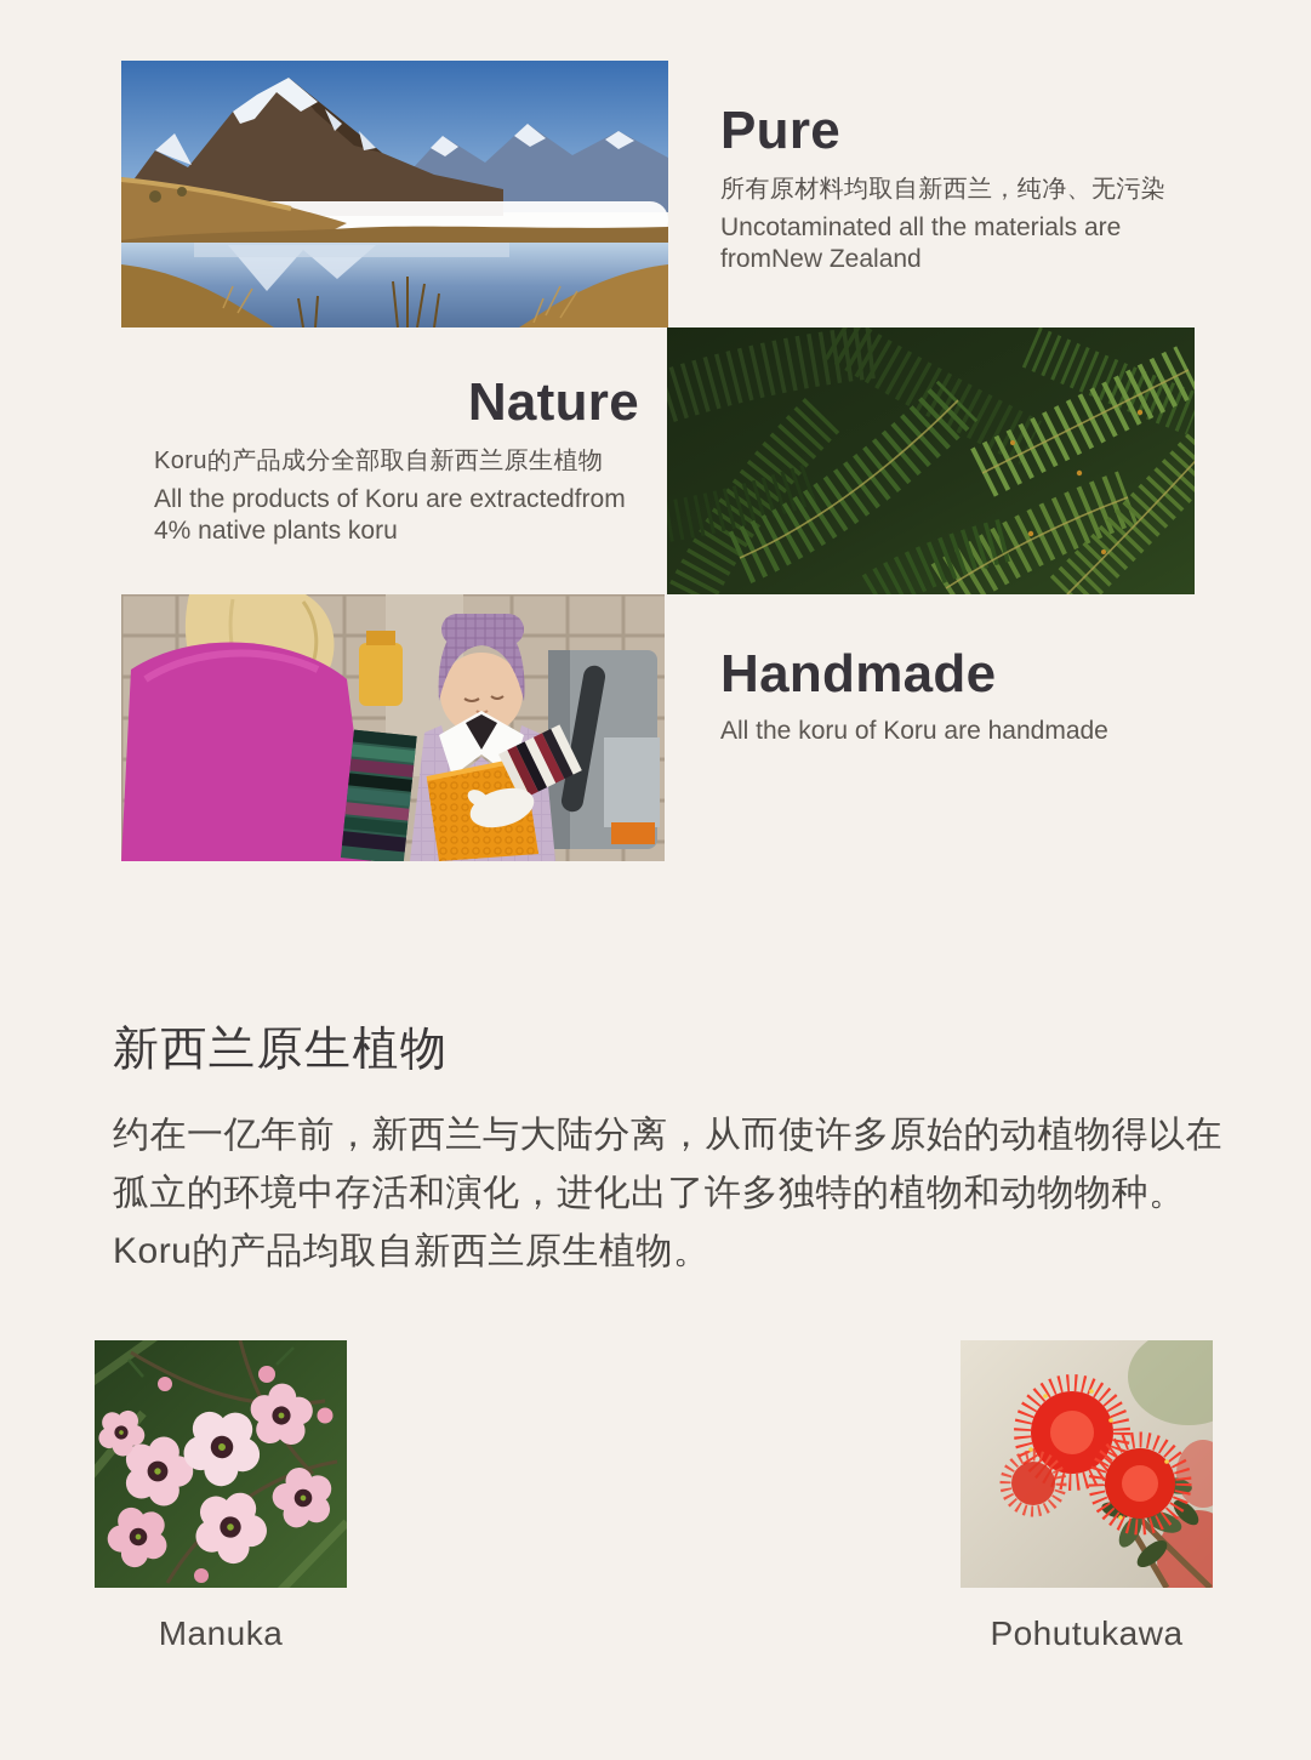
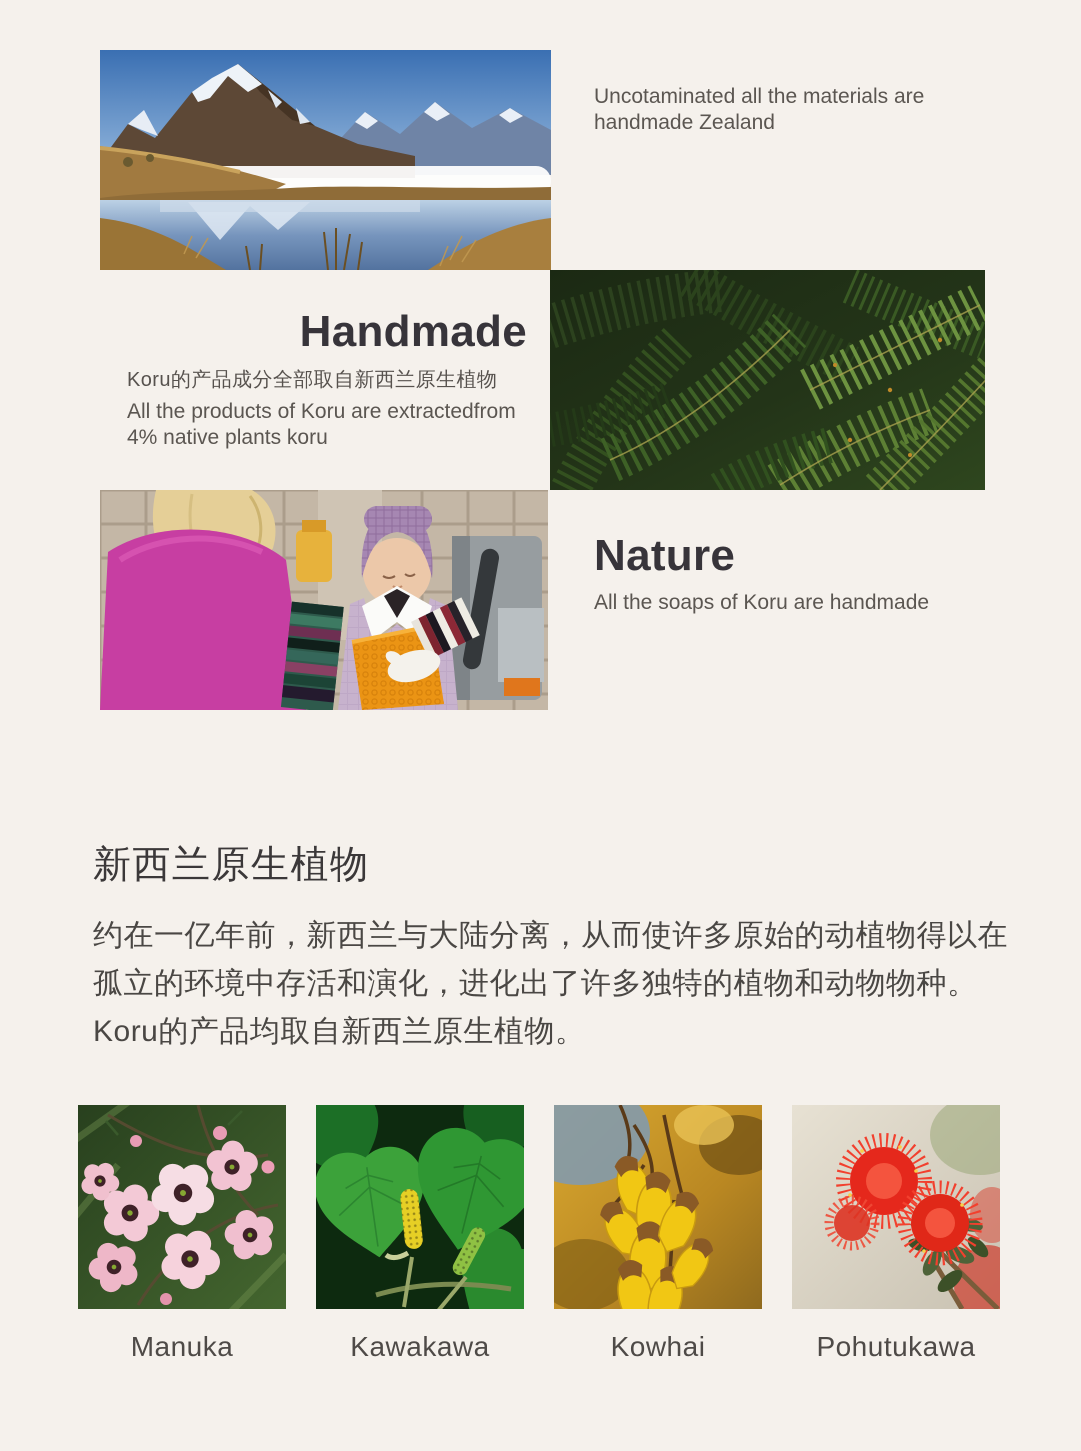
- Pure
- 所有原材料均取自新西兰，纯净、无污染
- Uncotaminated all the materials are fromNew Zealand
+ Uncotaminated all the materials are handmade Zealand
- Nature
+ Handmade
  Koru的产品成分全部取自新西兰原生植物
  All the products of Koru are extractedfrom 4% native plants koru
- Handmade
+ Nature
- All the koru of Koru are handmade
+ All the soaps of Koru are handmade
  新西兰原生植物
  约在一亿年前，新西兰与大陆分离，从而使许多原始的动植物得以在孤立的环境中存活和演化，进化出了许多独特的植物和动物物种。Koru的产品均取自新西兰原生植物。
  Manuka
+ Kawakawa
+ Kowhai
  Pohutukawa
